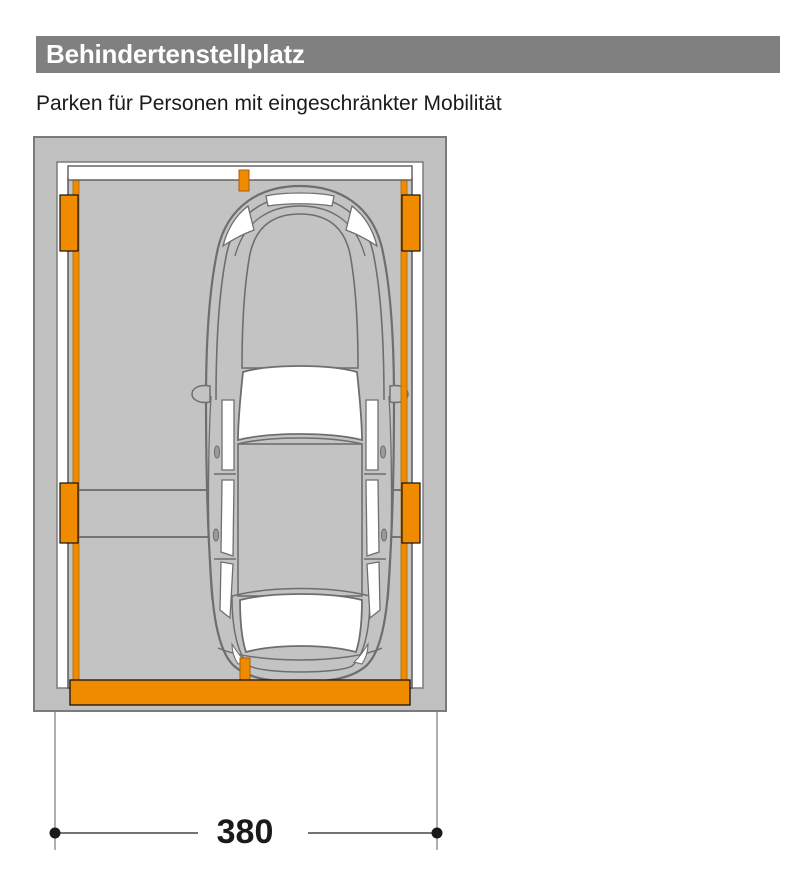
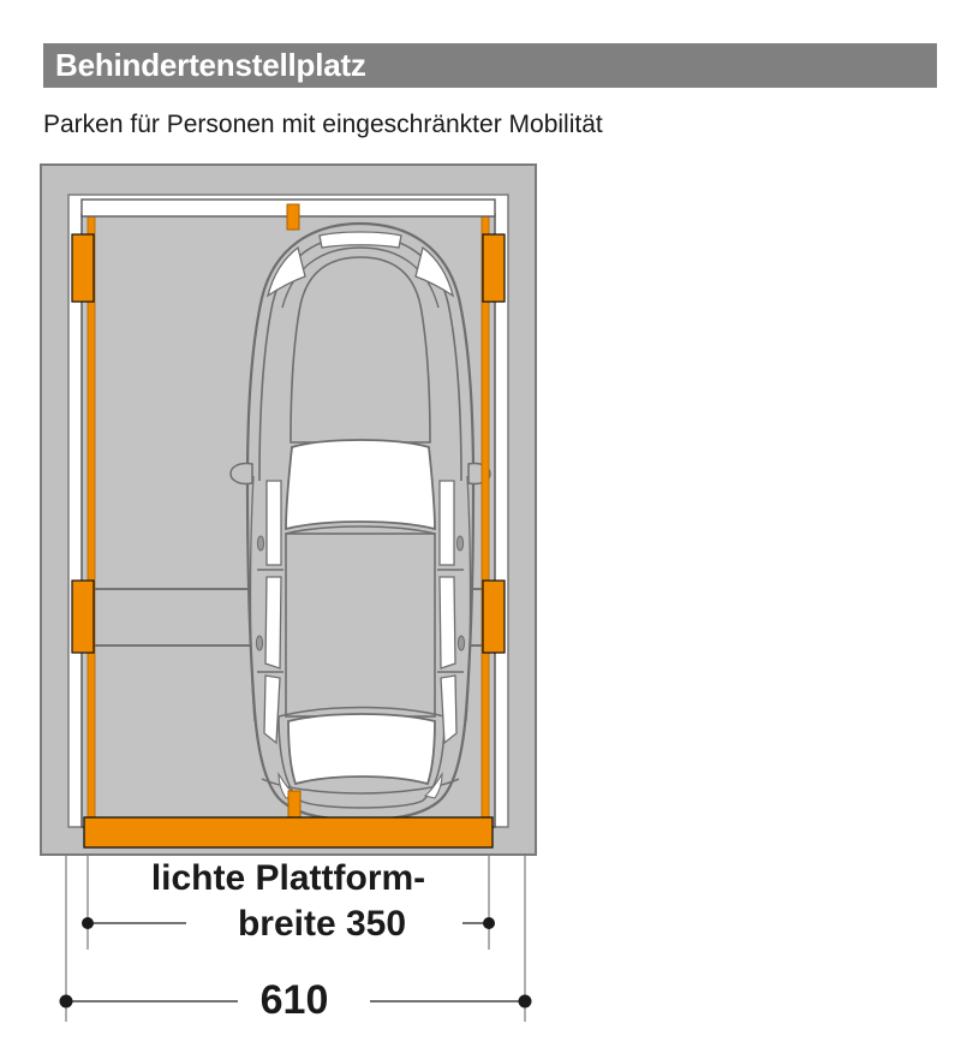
  Behindertenstellplatz
  Parken für Personen mit eingeschränkter Mobilität
+ lichte Plattform-
+ breite 350
- 380
+ 610
